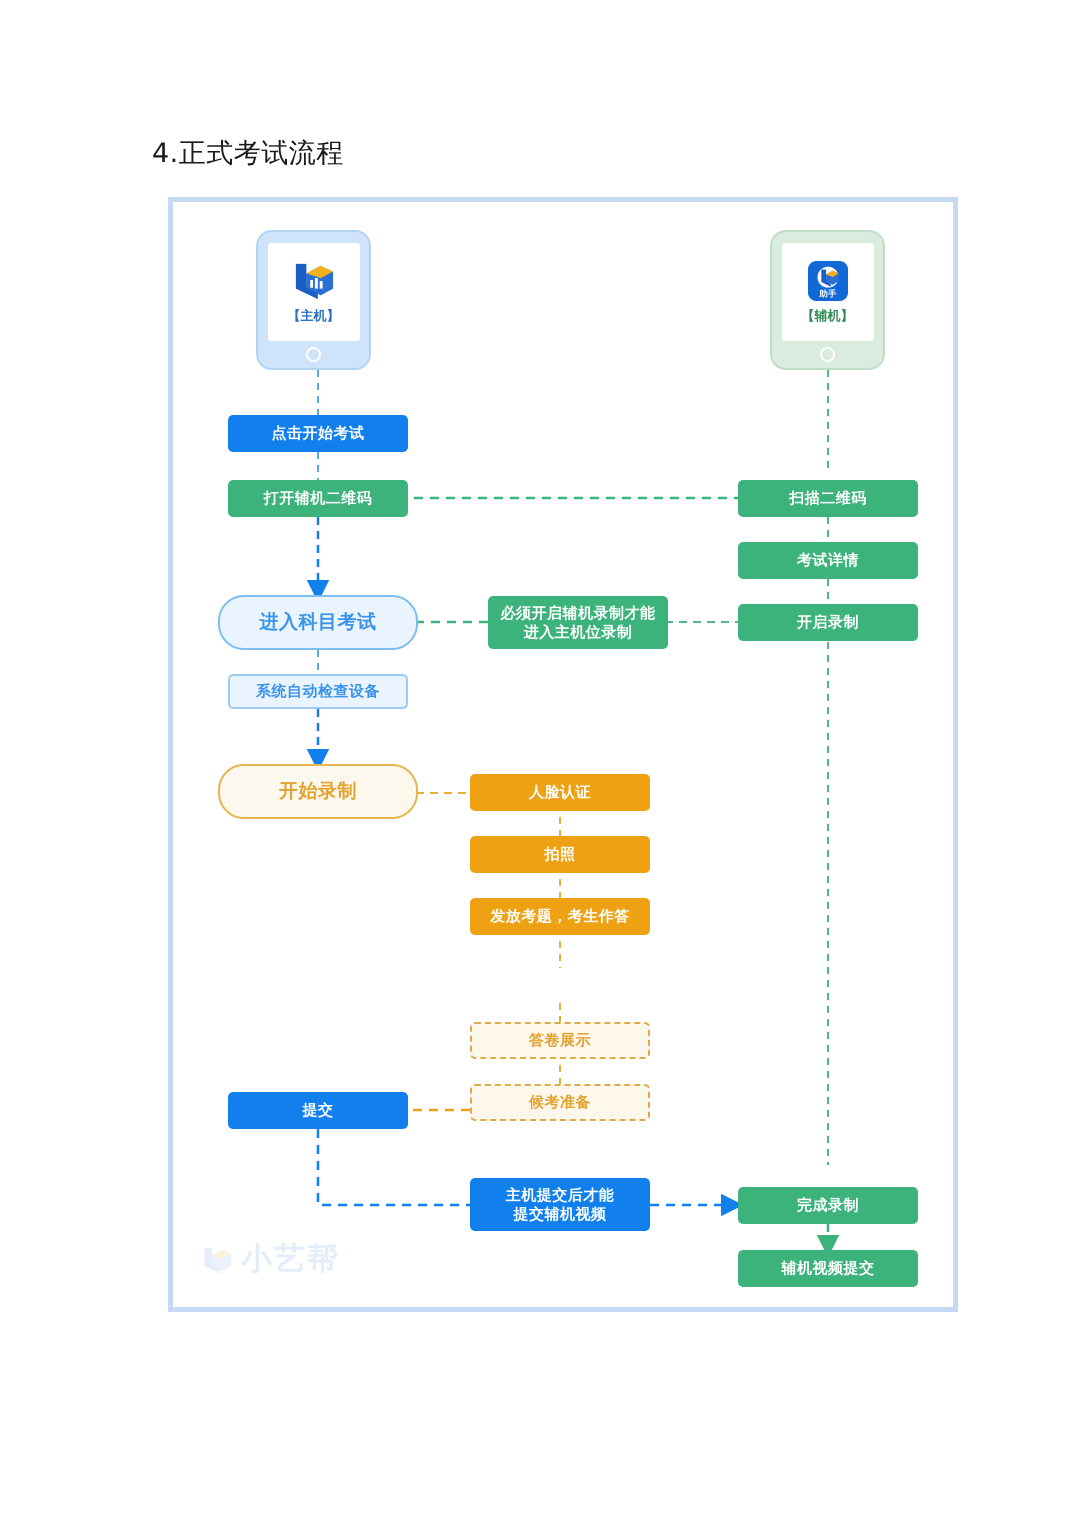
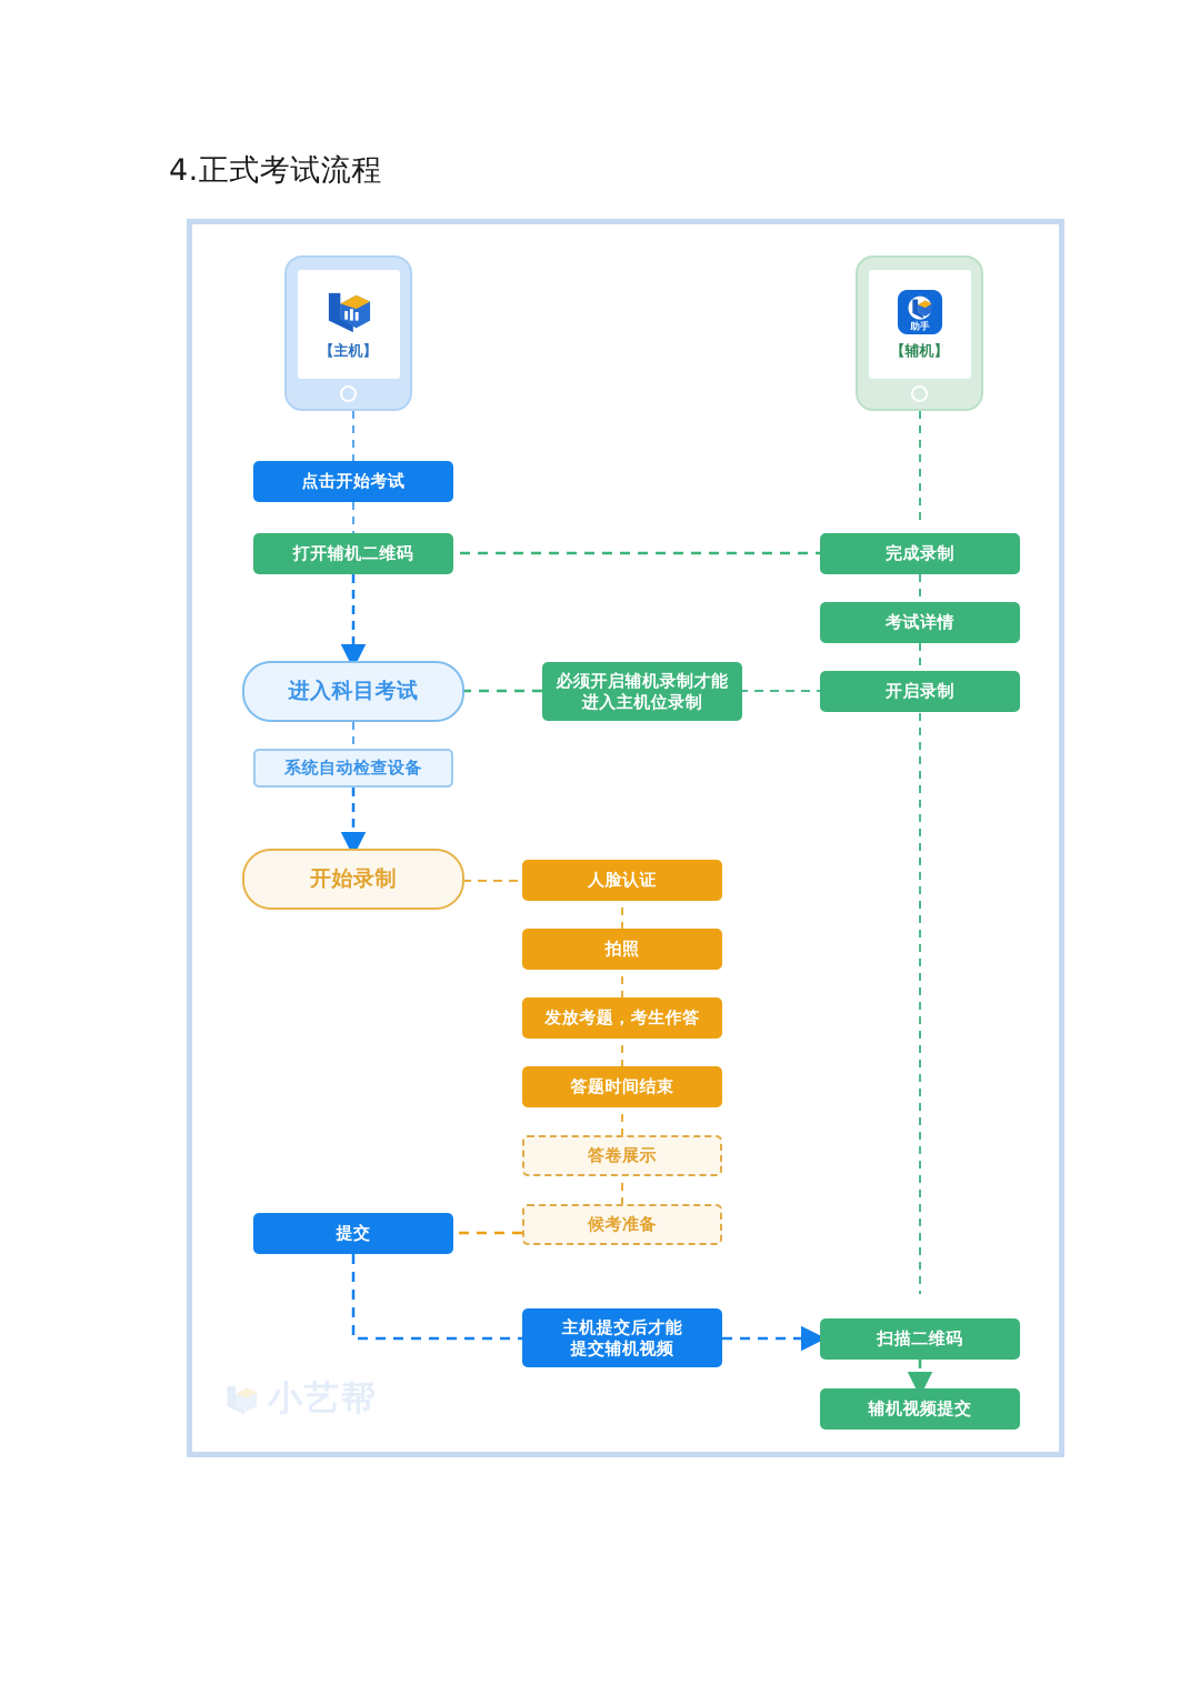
  4.正式考试流程
  【主机】
  助手
  【辅机】
  点击开始考试
  打开辅机二维码
  进入科目考试
  系统自动检查设备
  开始录制
  提交
  必须开启辅机录制才能
  进入主机位录制
  人脸认证
  拍照
  发放考题，考生作答
+ 答题时间结束
  答卷展示
  候考准备
  主机提交后才能
  提交辅机视频
- 扫描二维码
+ 完成录制
  考试详情
  开启录制
- 完成录制
+ 扫描二维码
  辅机视频提交
  小艺帮
